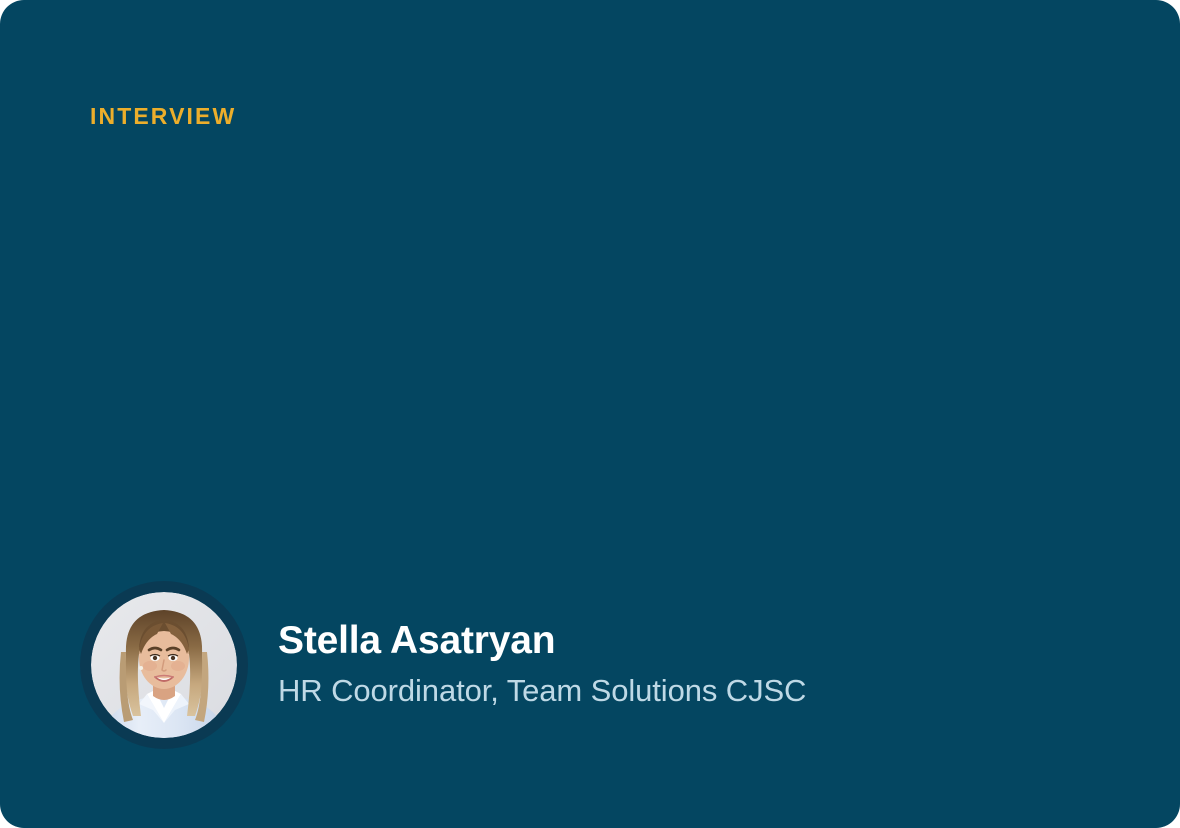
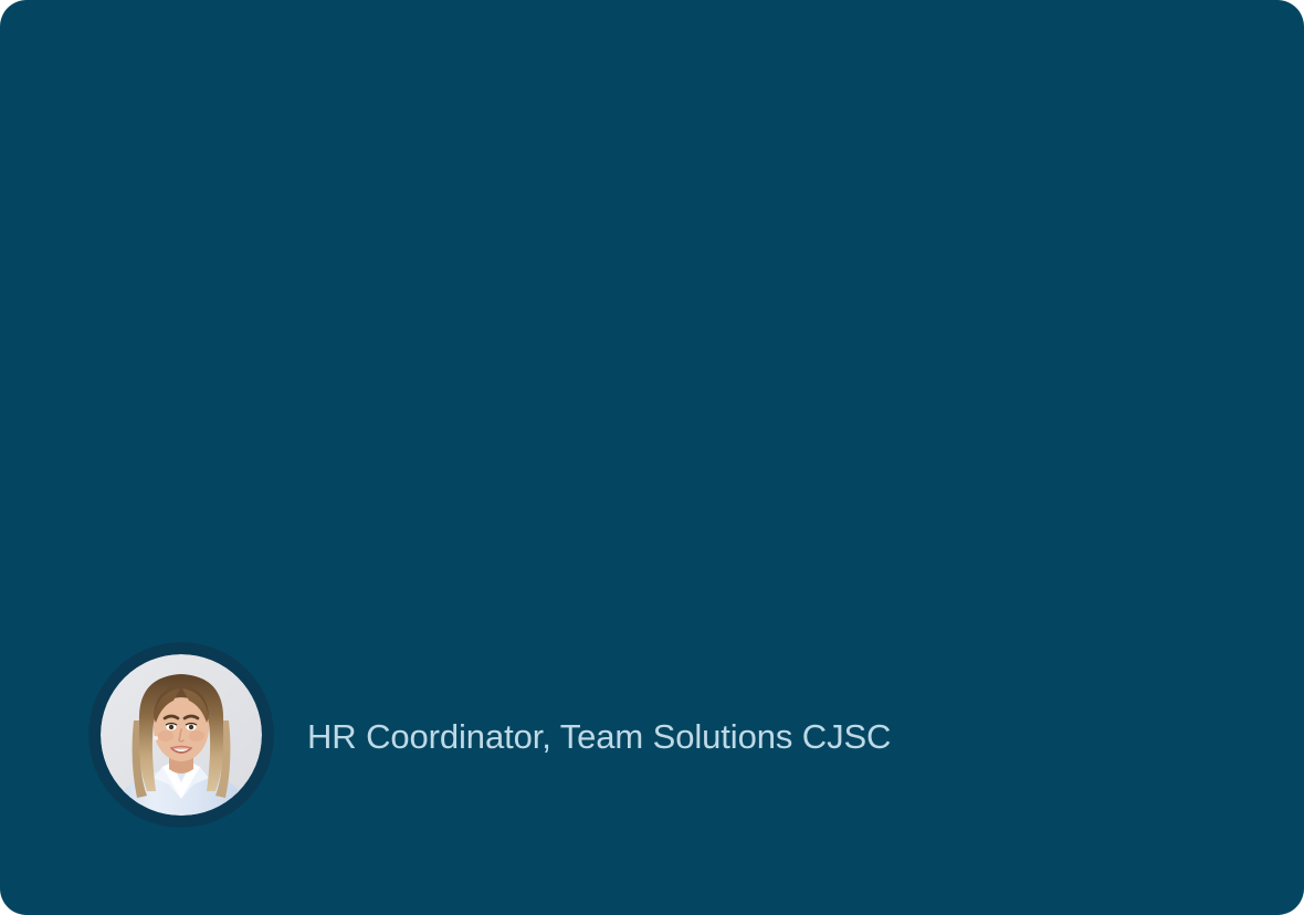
- INTERVIEW
- Stella Asatryan
  HR Coordinator, Team Solutions CJSC
